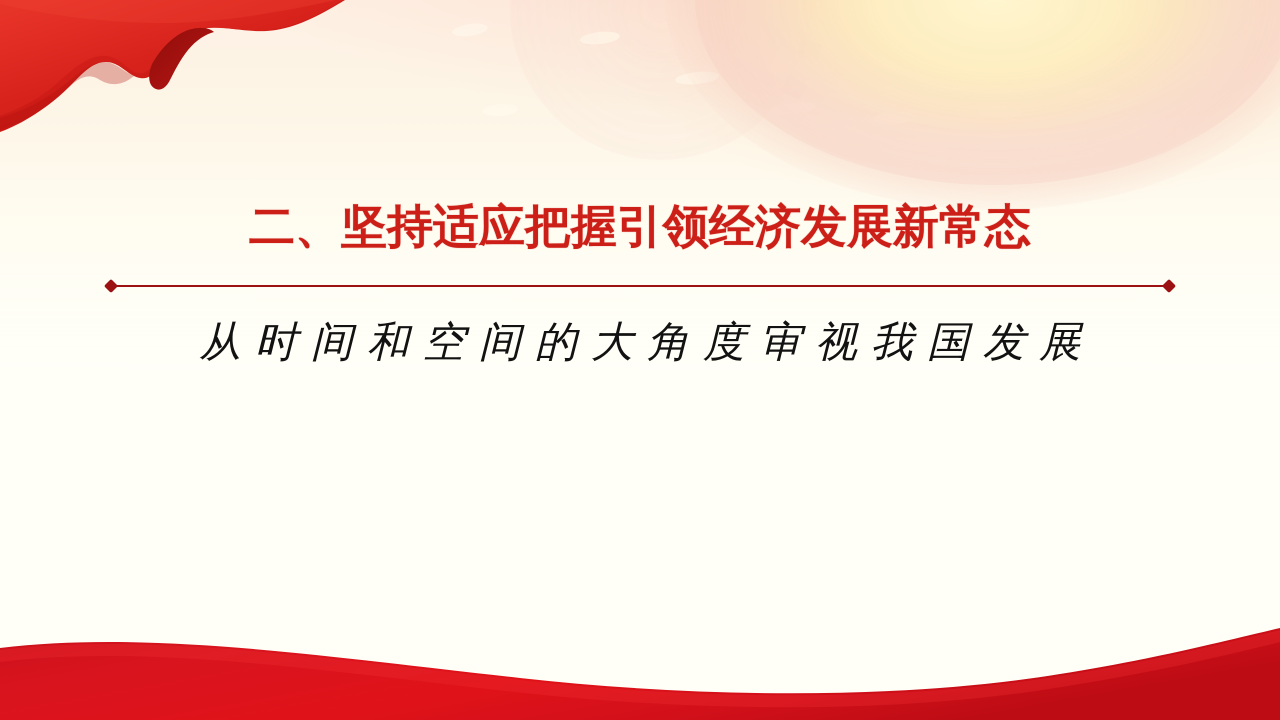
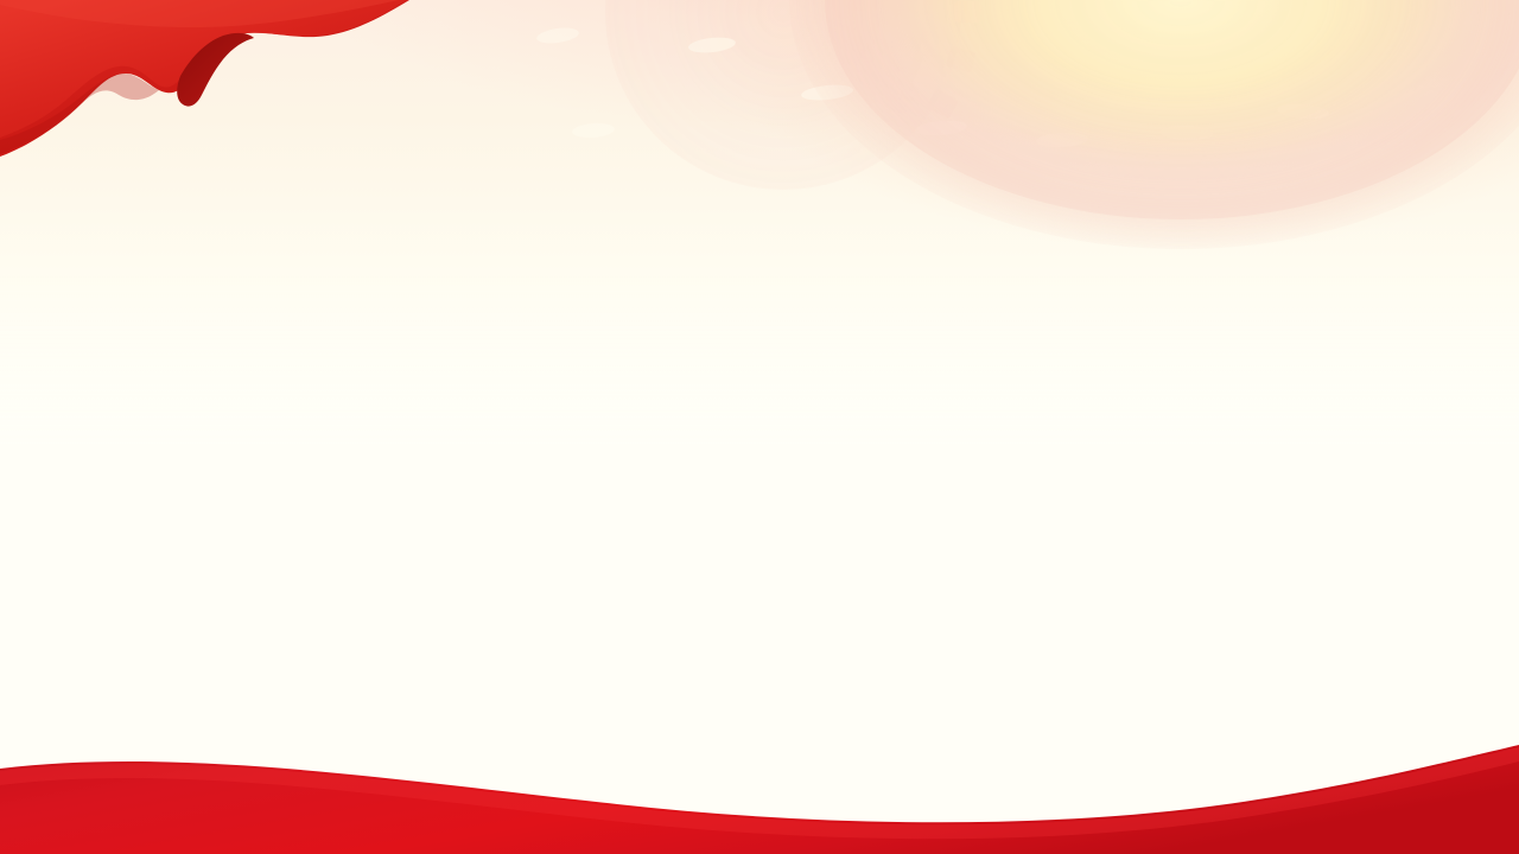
- 二、坚持适应把握引领经济发展新常态
- 从时间和空间的大角度审视我国发展
